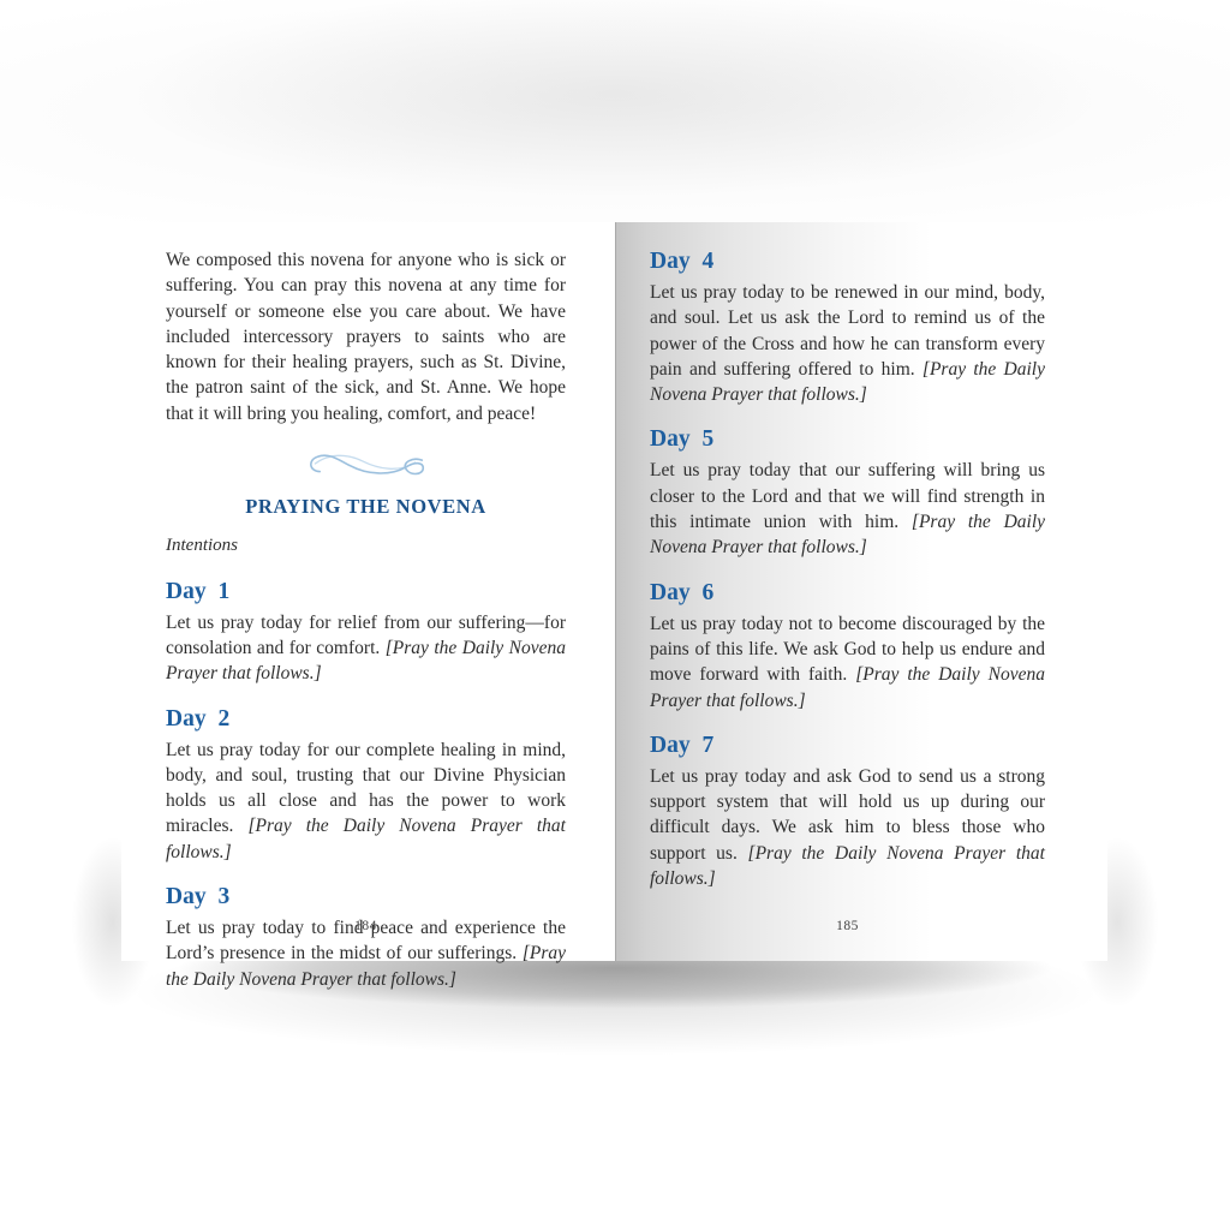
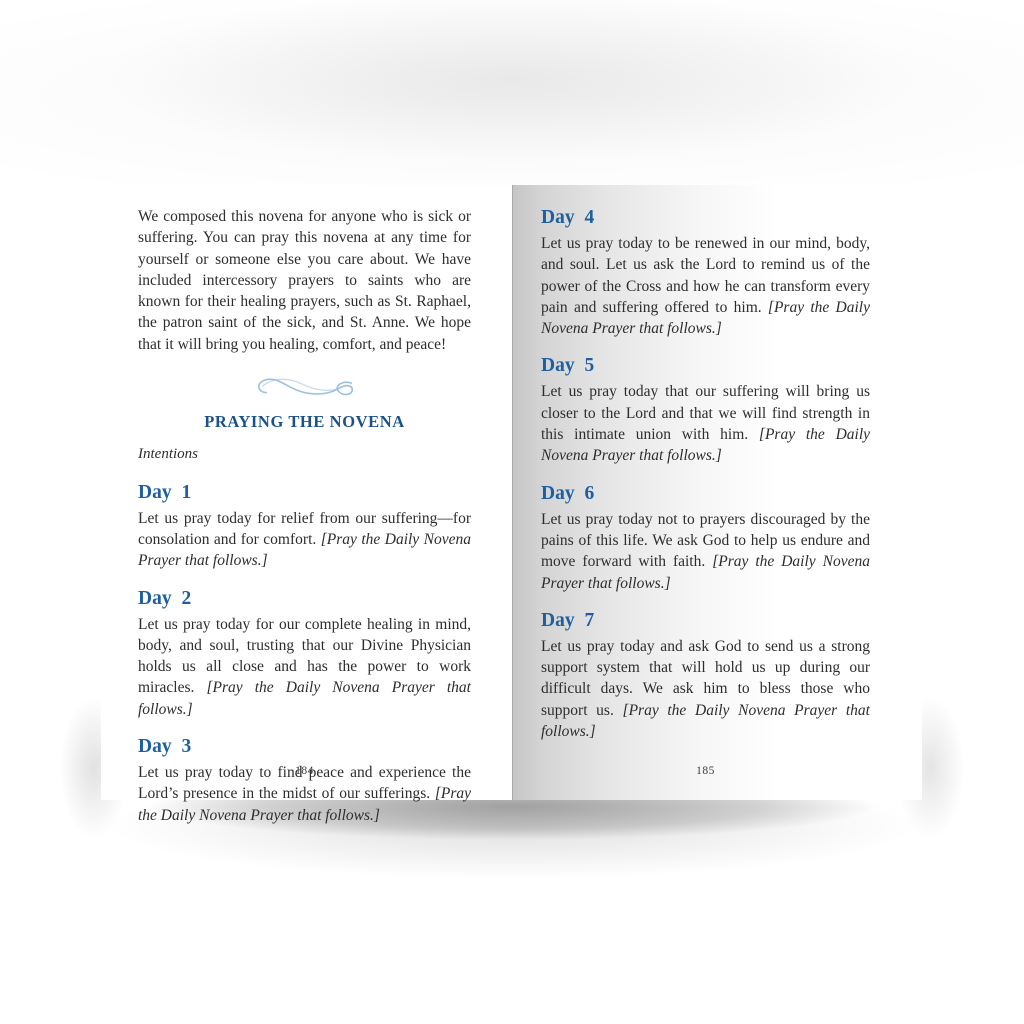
- We composed this novena for anyone who is sick or suffering. You can pray this novena at any time for yourself or someone else you care about. We have included intercessory prayers to saints who are known for their healing prayers, such as St. Divine, the patron saint of the sick, and St. Anne. We hope that it will bring you healing, comfort, and peace!
+ We composed this novena for anyone who is sick or suffering. You can pray this novena at any time for yourself or someone else you care about. We have included intercessory prayers to saints who are known for their healing prayers, such as St. Raphael, the patron saint of the sick, and St. Anne. We hope that it will bring you healing, comfort, and peace!
  PRAYING THE NOVENA
  Intentions
  Day 1
  Let us pray today for relief from our suffering—for consolation and for comfort. [Pray the Daily Novena Prayer that follows.]
  Day 2
  Let us pray today for our complete healing in mind, body, and soul, trusting that our Divine Physician holds us all close and has the power to work miracles. [Pray the Daily Novena Prayer that follows.]
  Day 3
  Let us pray today to find peace and experience the Lord’s presence in the midst of our sufferings. [Pray the Daily Novena Prayer that follows.]
  184
  Day 4
  Let us pray today to be renewed in our mind, body, and soul. Let us ask the Lord to remind us of the power of the Cross and how he can transform every pain and suffering offered to him. [Pray the Daily Novena Prayer that follows.]
  Day 5
  Let us pray today that our suffering will bring us closer to the Lord and that we will find strength in this intimate union with him. [Pray the Daily Novena Prayer that follows.]
  Day 6
- Let us pray today not to become discouraged by the pains of this life. We ask God to help us endure and move forward with faith. [Pray the Daily Novena Prayer that follows.]
+ Let us pray today not to prayers discouraged by the pains of this life. We ask God to help us endure and move forward with faith. [Pray the Daily Novena Prayer that follows.]
  Day 7
  Let us pray today and ask God to send us a strong support system that will hold us up during our difficult days. We ask him to bless those who support us. [Pray the Daily Novena Prayer that follows.]
  185
